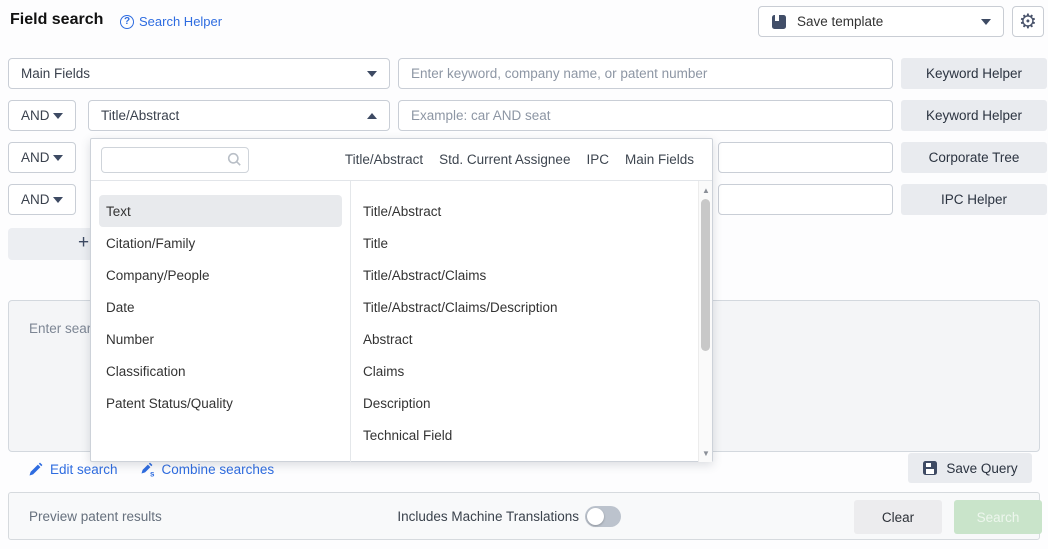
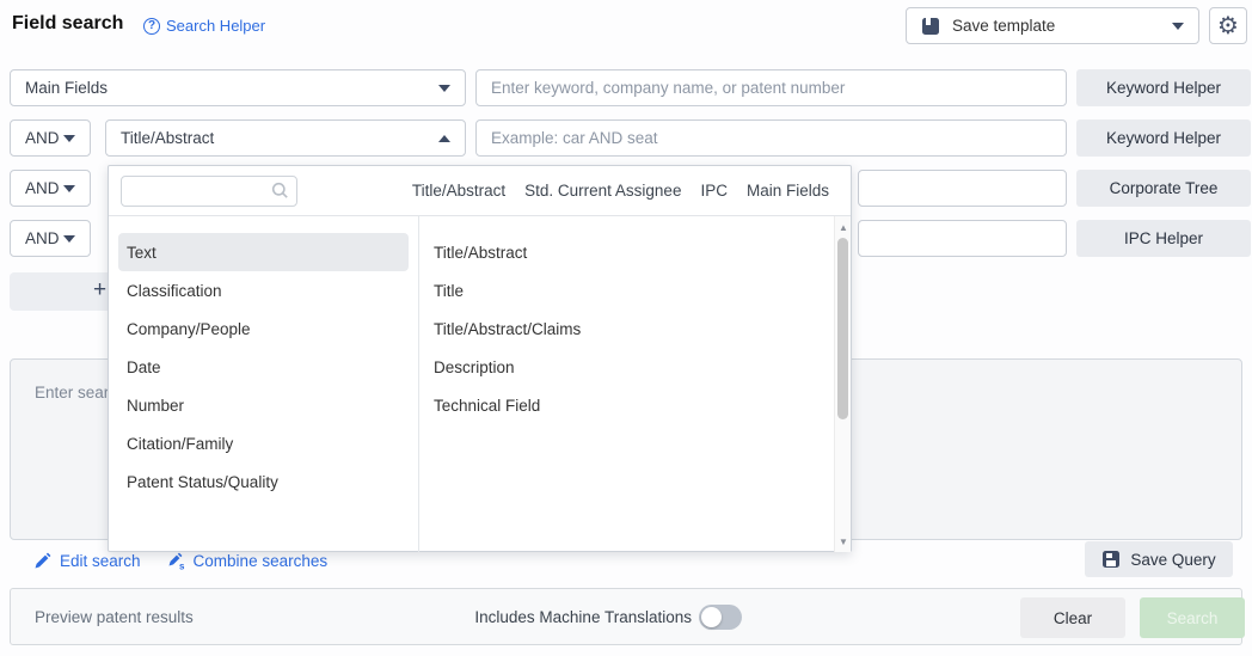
  Field search
  ?
  Search Helper
  Save template
  ⚙
  Main Fields
  Enter keyword, company name, or patent number
  Keyword Helper
  AND
  Title/Abstract
  Example: car AND seat
  Keyword Helper
  AND
  Corporate Tree
  AND
  IPC Helper
  +
  Edit search
  s
  Combine searches
  Save Query
  Preview patent results
  Includes Machine Translations
  Clear
  Search
  Title/Abstract
  Std. Current Assignee
  IPC
  Main Fields
  Text
- Citation/Family
+ Classification
  Company/People
  Date
  Number
- Classification
+ Citation/Family
  Patent Status/Quality
  Title/Abstract
  Title
  Title/Abstract/Claims
- Title/Abstract/Claims/Description
- Abstract
- Claims
  Description
  Technical Field
  ▲
  ▼
